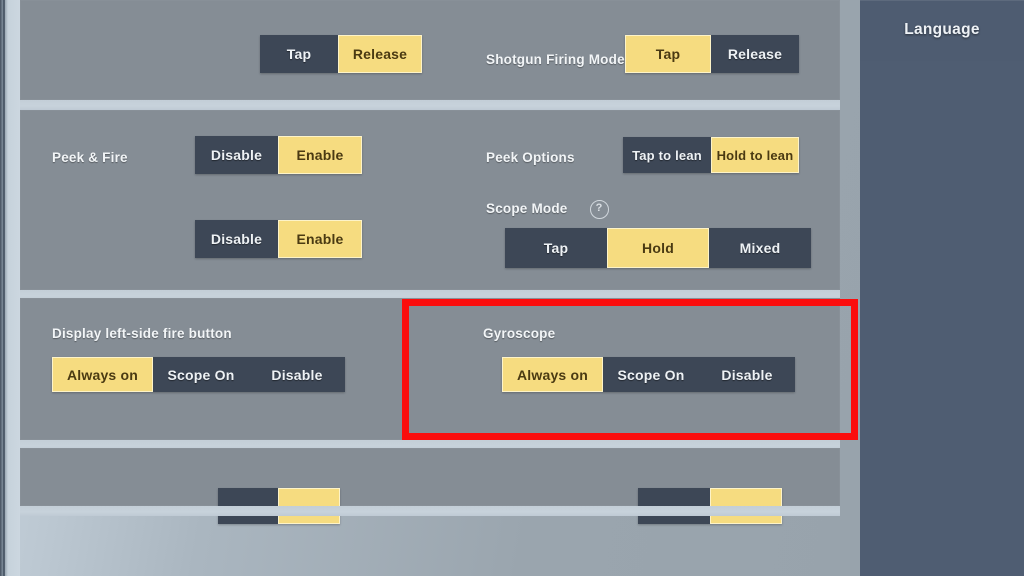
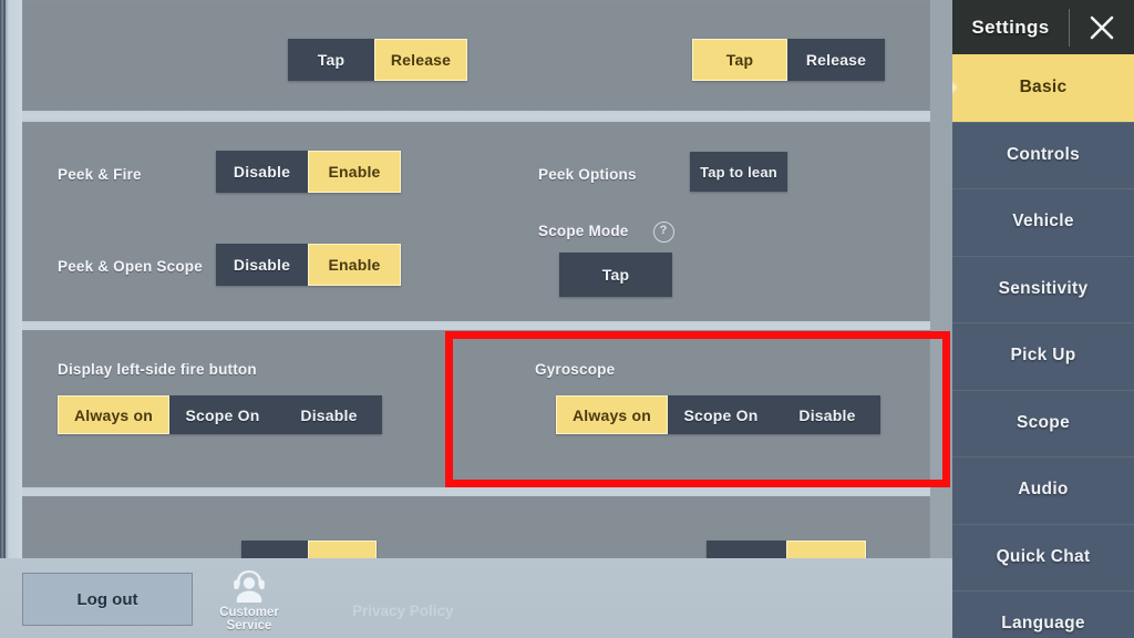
  Tap
  Release
- Shotgun Firing Mode
  Tap
  Release
  Peek & Fire
  Disable
  Enable
+ Peek & Open Scope
  Disable
  Enable
  Peek Options
  Tap to lean
- Hold to lean
  Scope Mode
  ?
  Tap
- Hold
- Mixed
  Display left-side fire button
  Always on
  Scope On
  Disable
  Gyroscope
  Always on
  Scope On
  Disable
+ Log out
+ Customer Service
+ Settings
+ Basic
+ Controls
+ Vehicle
+ Sensitivity
+ Pick Up
+ Scope
+ Audio
+ Quick Chat
  Language
